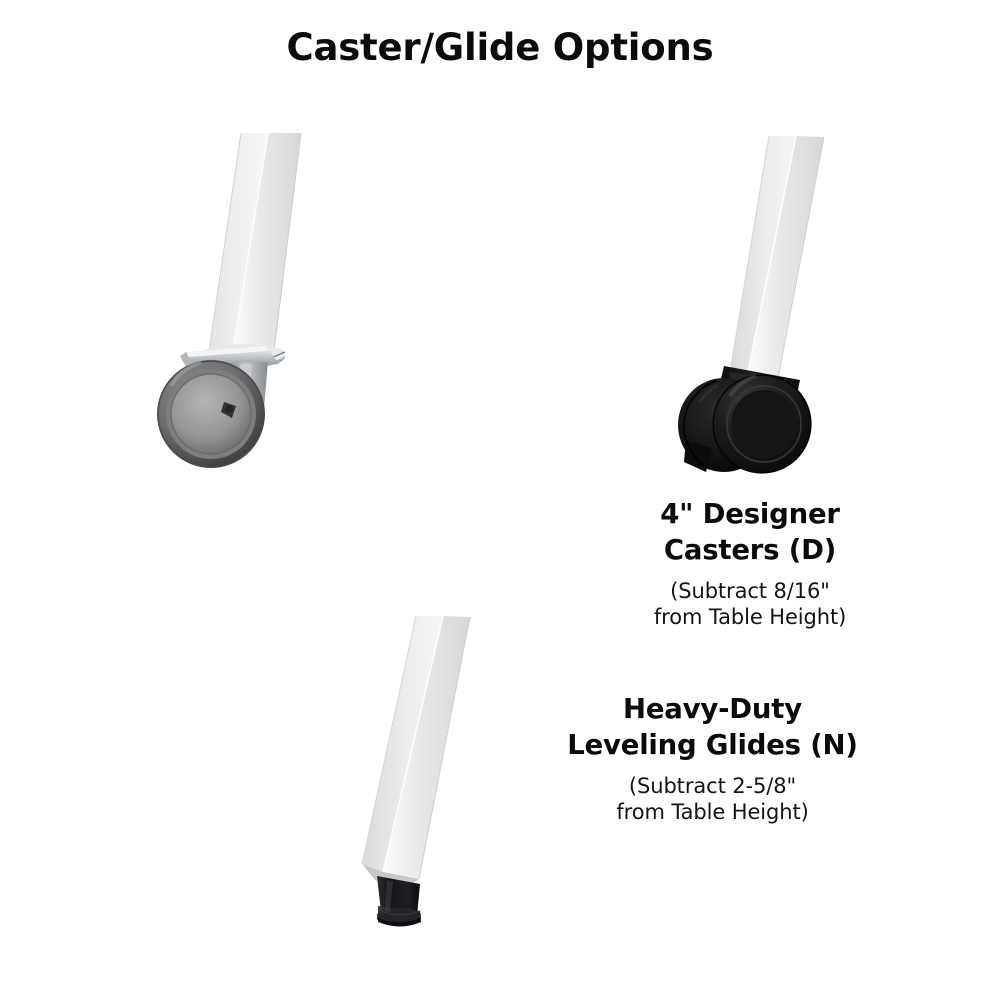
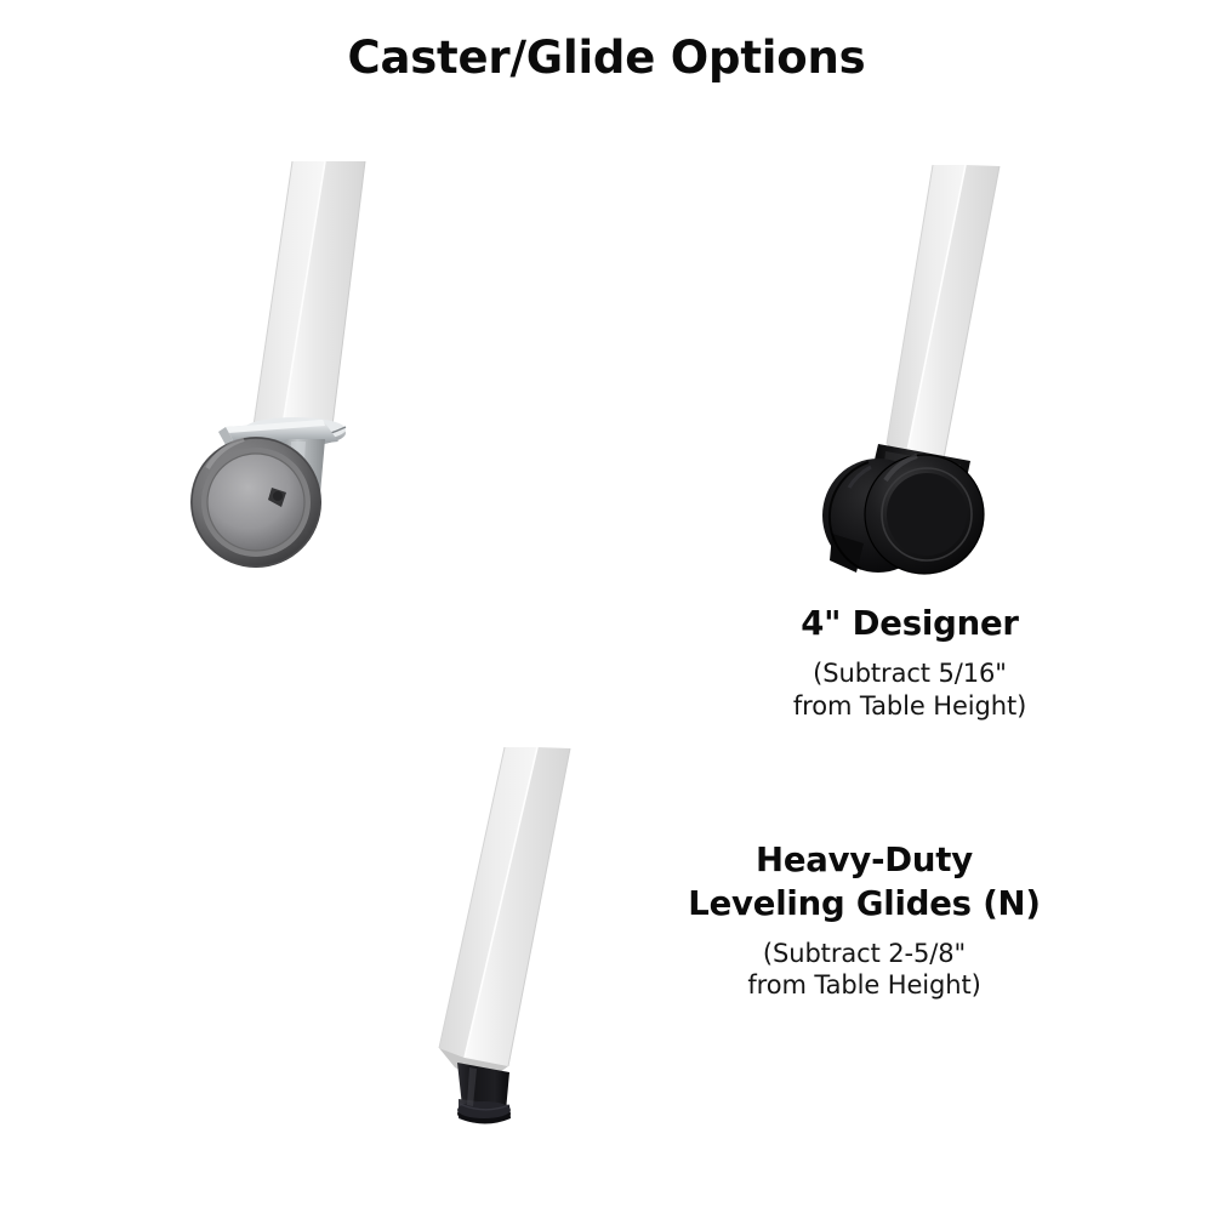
  Caster/Glide Options
  4" Designer
- Casters (D)
- (Subtract 8/16"
+ (Subtract 5/16"
  from Table Height)
  Heavy-Duty
  Leveling Glides (N)
  (Subtract 2-5/8"
  from Table Height)
